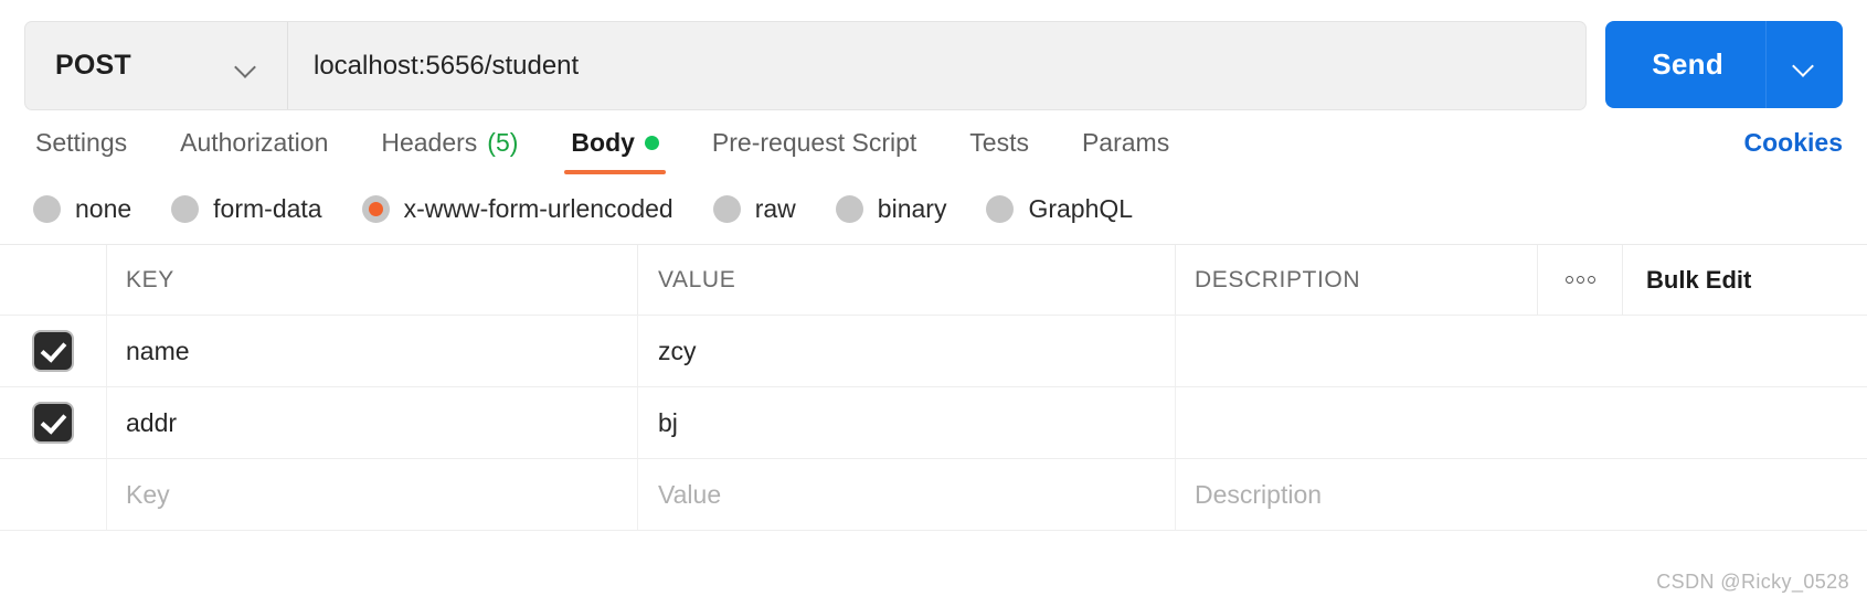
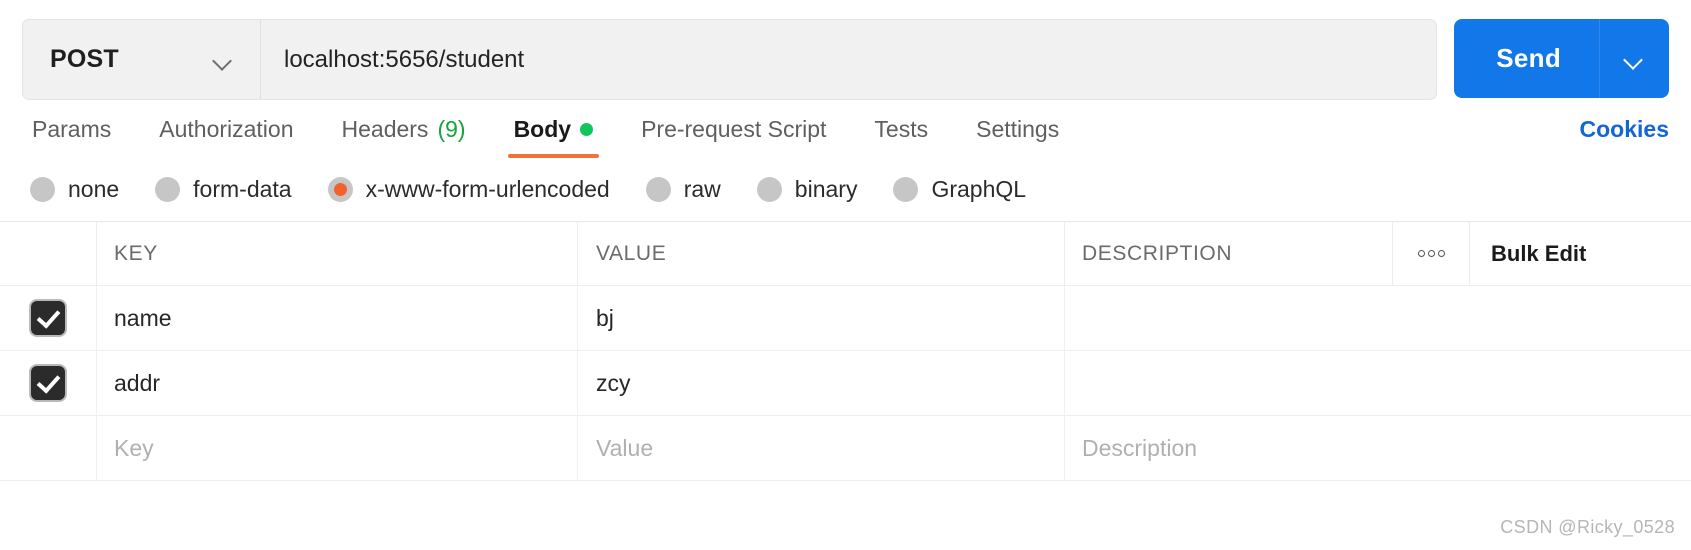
  POST
  localhost:5656/student
  Send
- Settings
+ Params
  Authorization
  Headers
- (5)
+ (9)
  Body
  Pre-request Script
  Tests
- Params
+ Settings
  Cookies
  none
  form-data
  x-www-form-urlencoded
  raw
  binary
  GraphQL
  KEY
  VALUE
  DESCRIPTION
  Bulk Edit
  name
- zcy
+ bj
  addr
- bj
+ zcy
  Key
  Value
  Description
  CSDN @Ricky_0528
